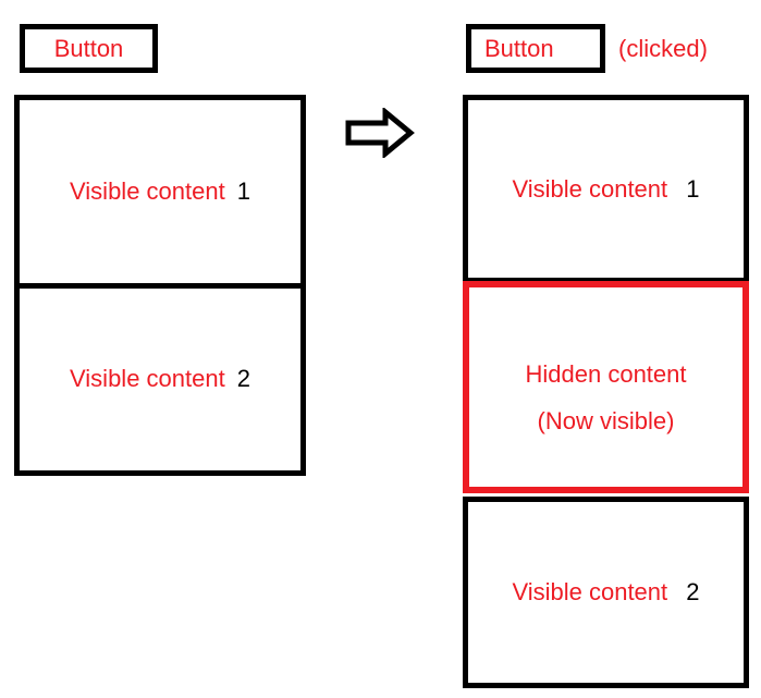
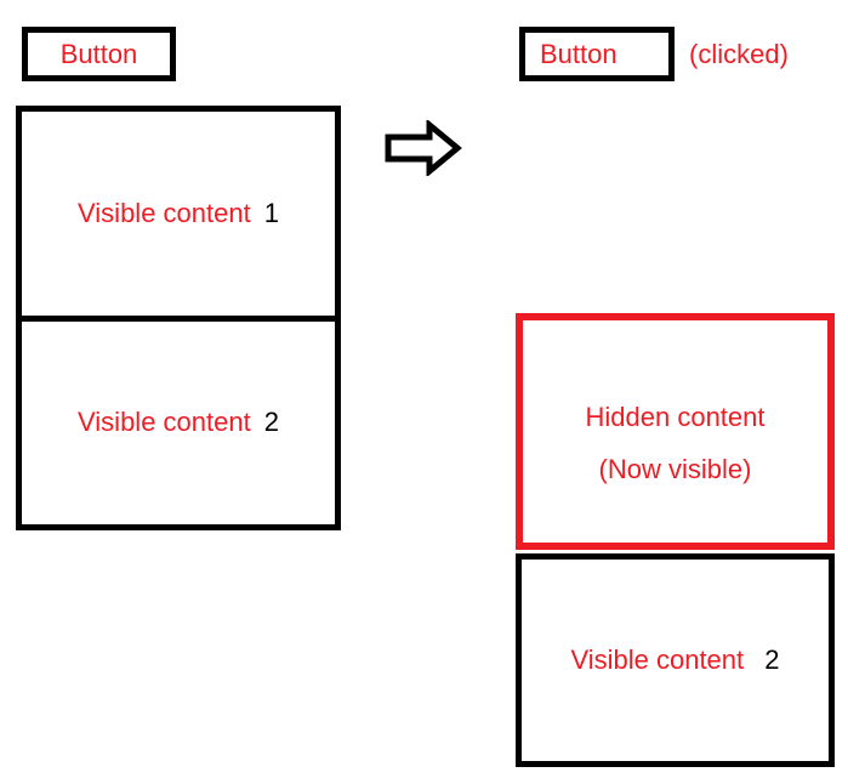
  Button
  Visible content
  1
  Visible content
  2
  Button
  (clicked)
- Visible content 1
  Hidden content
  (Now visible)
  Visible content 2
